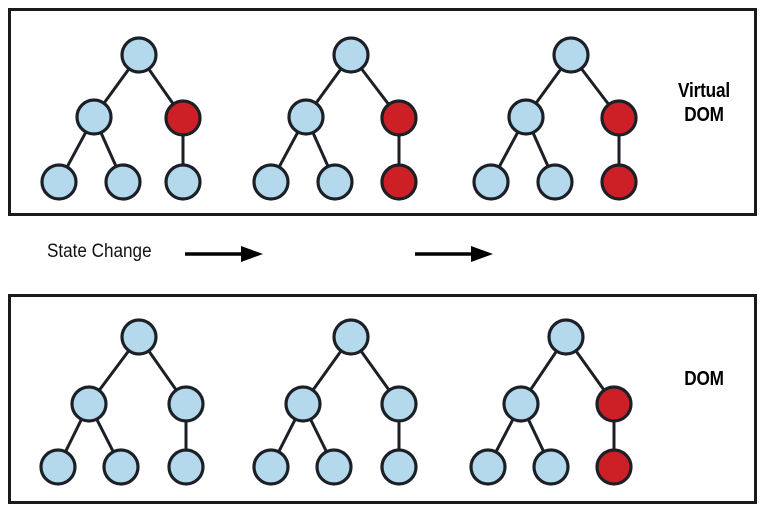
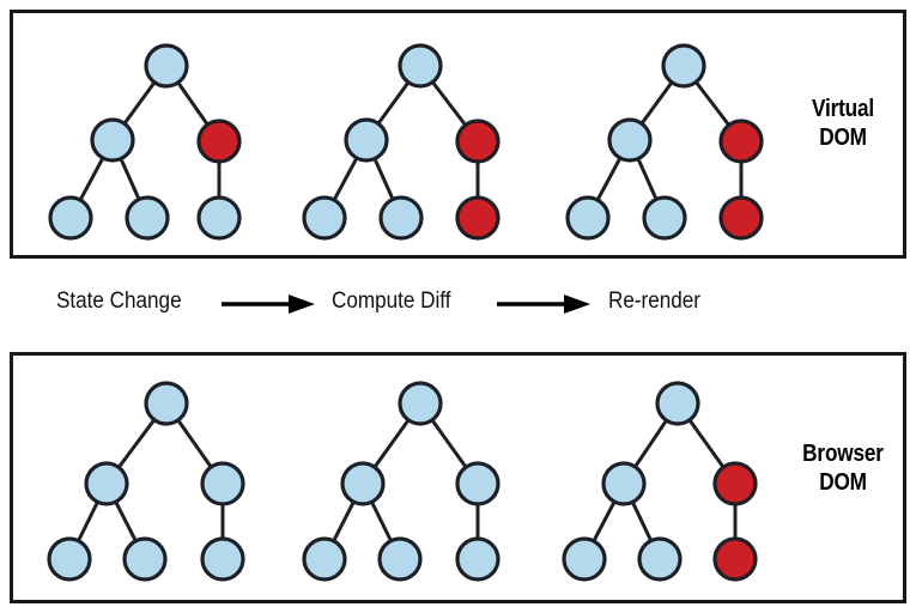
  Virtual
  DOM
  State Change
+ Compute Diff
+ Re-render
+ Browser
  DOM
